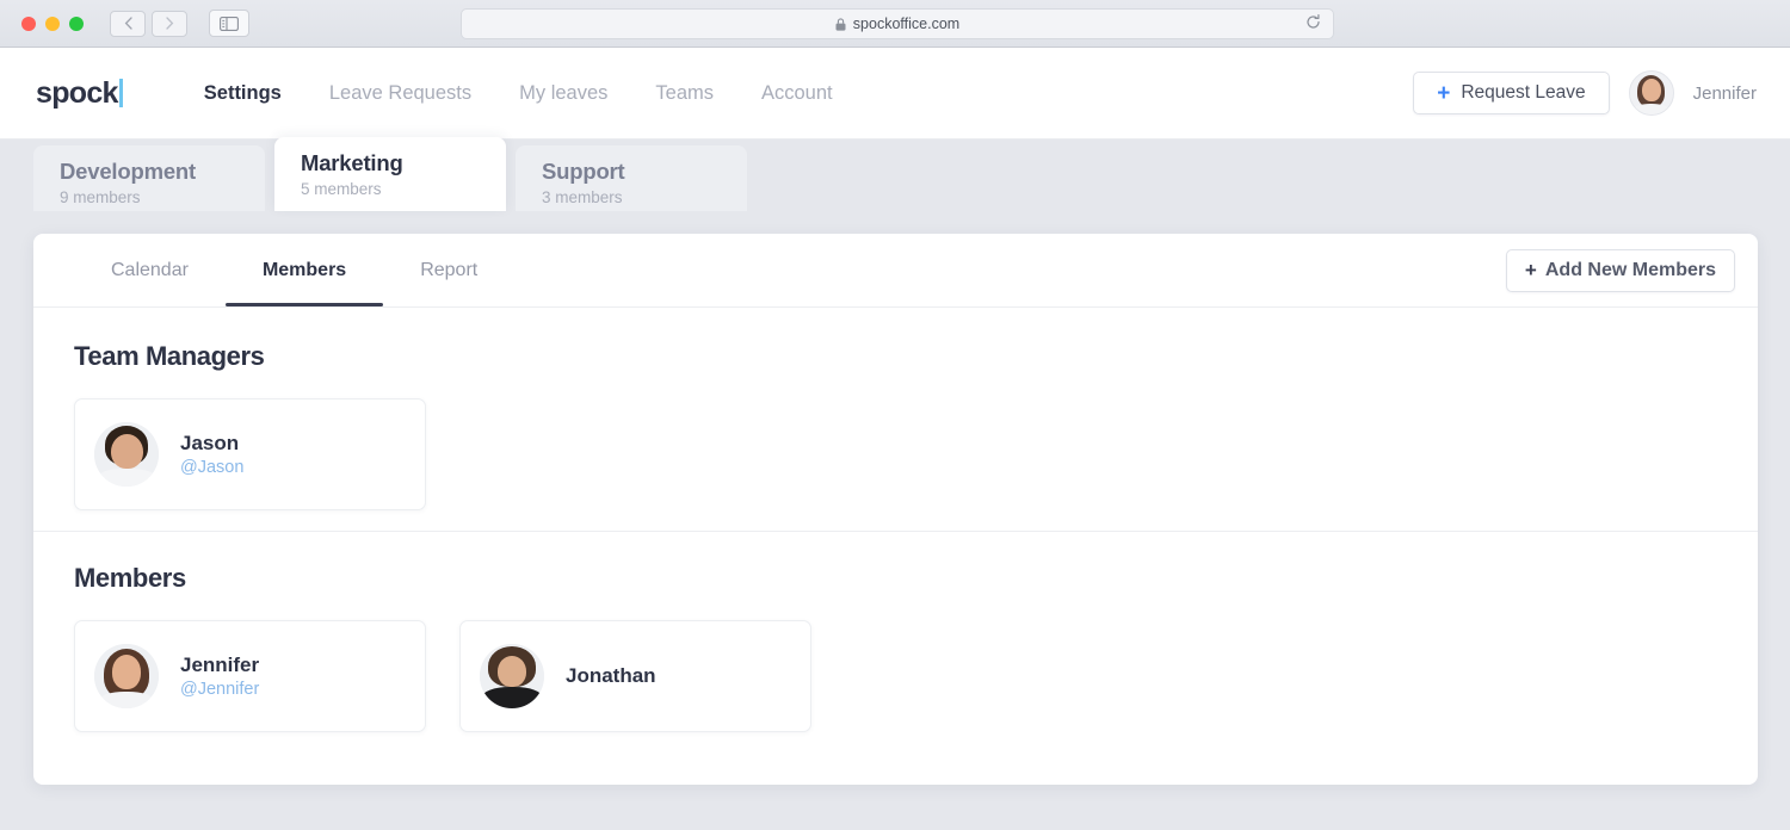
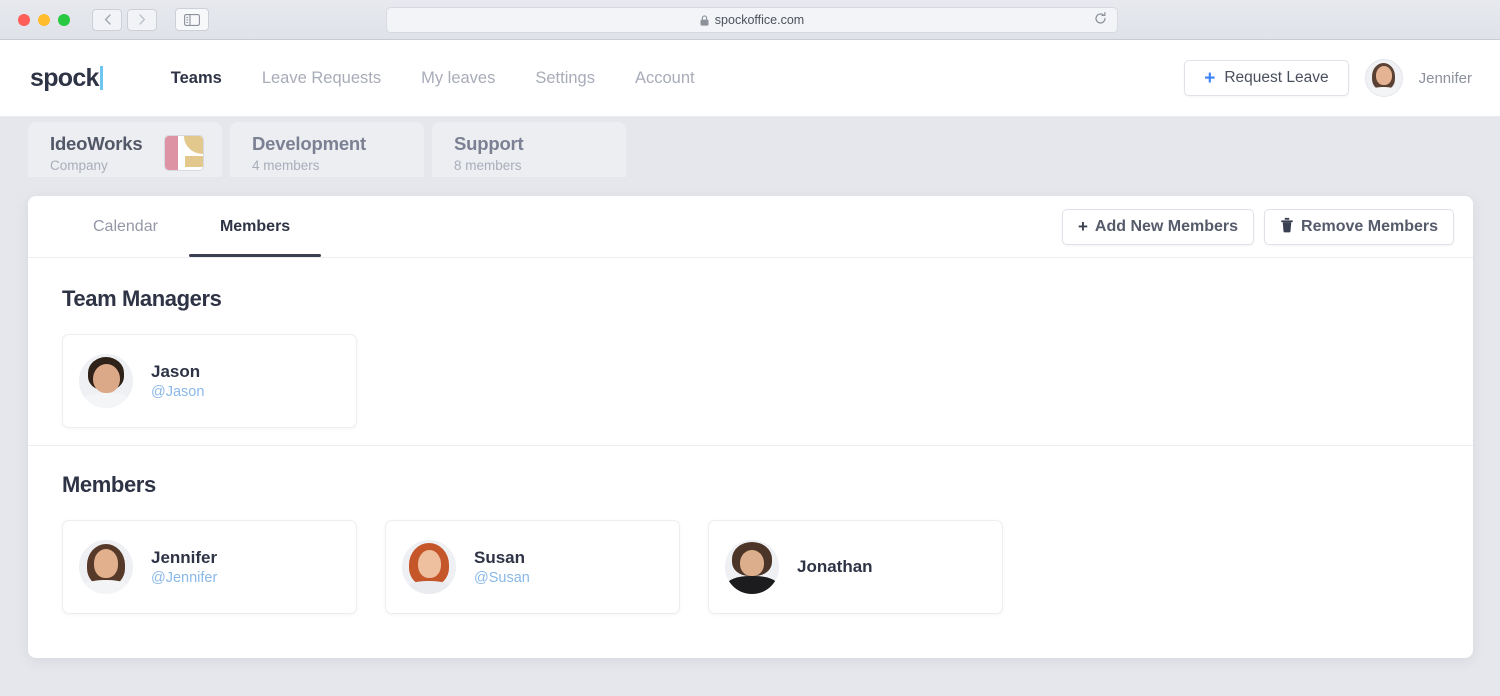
  spockoffice.com
  spock
- Settings
+ Teams
  Leave Requests
  My leaves
- Teams
+ Settings
  Account
  +
  Request Leave
  Jennifer
+ IdeoWorks
+ Company
  Development
- 9 members
+ 4 members
- Marketing
- 5 members
  Support
- 3 members
+ 8 members
  Calendar
  Members
- Report
  +
  Add New Members
+ Remove Members
  Team Managers
  Jason
  @Jason
  Members
  Jennifer
  @Jennifer
+ Susan
+ @Susan
  Jonathan
